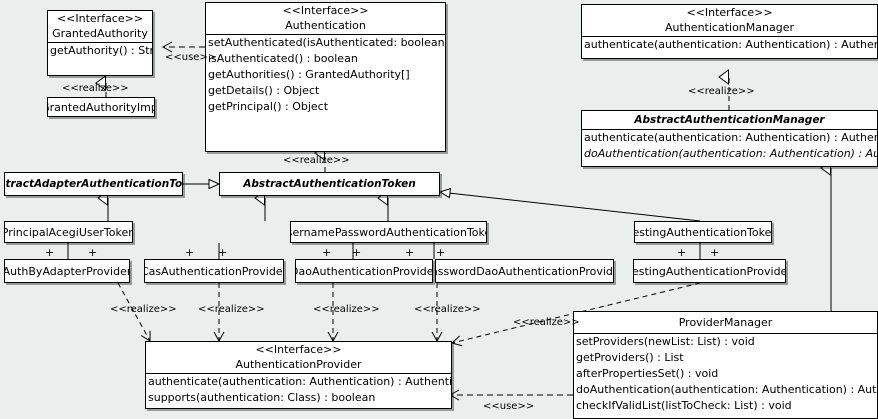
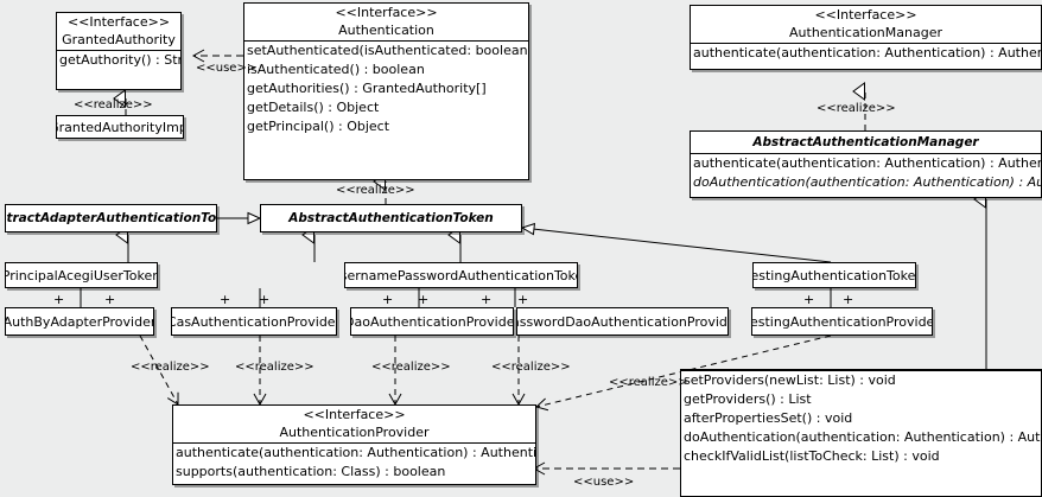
  <<use>>
  <<realize>>
  <<realize>>
  <<realize>>
  <<realize>>
  <<realize>>
  <<realize>>
  <<realize>>
  <<realize>>
  <<use>>
  +
  +
  +
  +
  +
  +
  +
  +
  +
  +
  <<Interface>>
  GrantedAuthority
  getAuthority() : Str
  rantedAuthorityIm
  <<Interface>>
  Authentication
  setAuthenticated(isAuthenticated: boolean
  isAuthenticated() : boolean
  getAuthorities() : GrantedAuthority[]
  getDetails() : Object
  getPrincipal() : Object
  <<Interface>>
  AuthenticationManager
  authenticate(authentication: Authentication) : Authe
  AbstractAuthenticationManager
  authenticate(authentication: Authentication) : Authe
  doAuthentication(authentication: Authentication) : Au
  tractAdapterAuthenticationTo
  AbstractAuthenticationToken
  PrincipalAcegiUserToken
  ernamePasswordAuthenticationTok
  estingAuthenticationToke
  AuthByAdapterProvide
  CasAuthenticationProvide
  aoAuthenticationProvide
  sswordDaoAuthenticationProvid
  estingAuthenticationProvide
  <<Interface>>
  AuthenticationProvider
  authenticate(authentication: Authentication) : Authenti
  supports(authentication: Class) : boolean
- ProviderManager
  setProviders(newList: List) : void
  getProviders() : List
  afterPropertiesSet() : void
  doAuthentication(authentication: Authentication) : Aut
  checkIfValidList(listToCheck: List) : void
